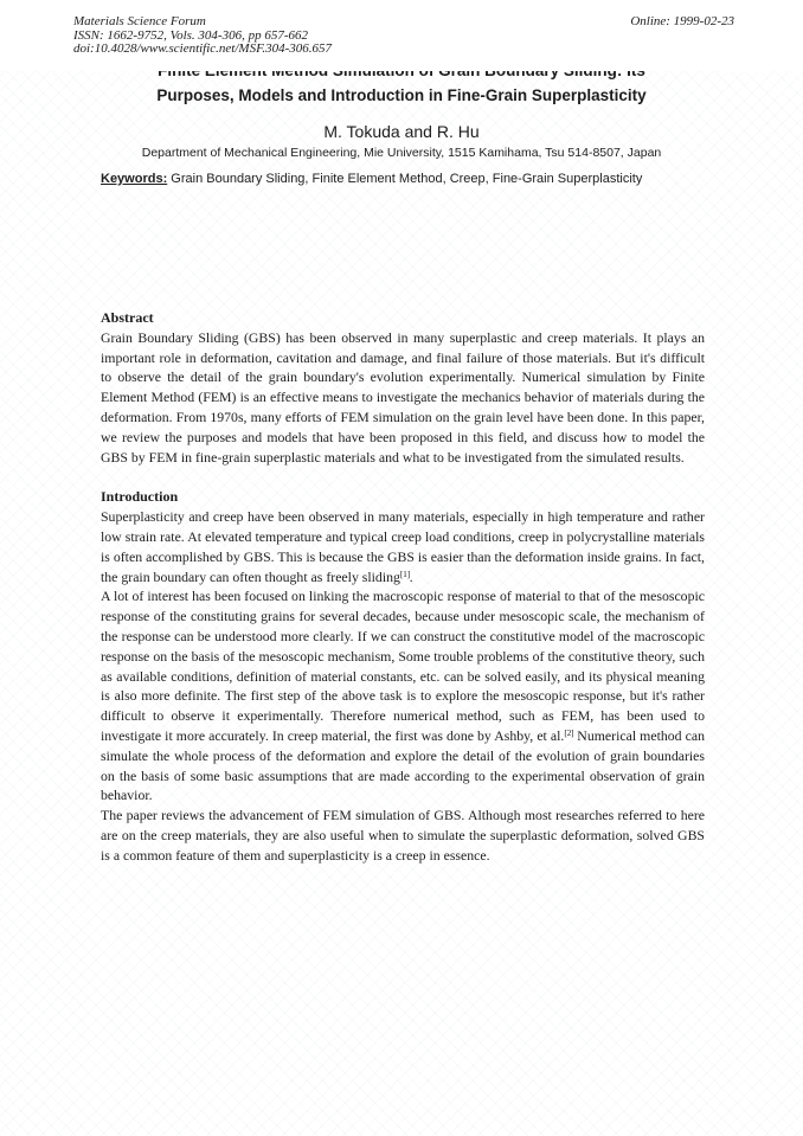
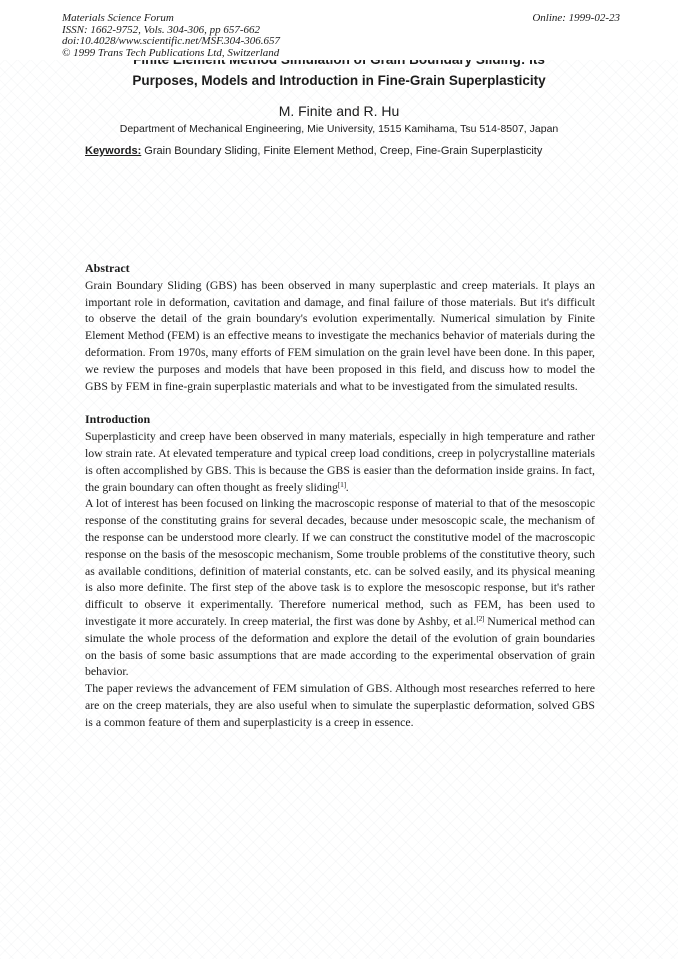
  Purposes, Models and Introduction in Fine-Grain Superplasticity
  Materials Science Forum
  Online: 1999-02-23
  ISSN: 1662-9752, Vols. 304-306, pp 657-662
  doi:10.4028/www.scientific.net/MSF.304-306.657
+ © 1999 Trans Tech Publications Ltd, Switzerland
- M. Tokuda and R. Hu
+ M. Finite and R. Hu
  Department of Mechanical Engineering, Mie University, 1515 Kamihama, Tsu 514-8507, Japan
  Keywords: Grain Boundary Sliding, Finite Element Method, Creep, Fine-Grain Superplasticity
  Abstract
  Grain Boundary Sliding (GBS) has been observed in many superplastic and creep materials. It plays an important role in deformation, cavitation and damage, and final failure of those materials. But it's difficult to observe the detail of the grain boundary's evolution experimentally. Numerical simulation by Finite Element Method (FEM) is an effective means to investigate the mechanics behavior of materials during the deformation. From 1970s, many efforts of FEM simulation on the grain level have been done. In this paper, we review the purposes and models that have been proposed in this field, and discuss how to model the GBS by FEM in fine-grain superplastic materials and what to be investigated from the simulated results.
  Introduction
  Superplasticity and creep have been observed in many materials, especially in high temperature and rather low strain rate. At elevated temperature and typical creep load conditions, creep in polycrystalline materials is often accomplished by GBS. This is because the GBS is easier than the deformation inside grains. In fact, the grain boundary can often thought as freely sliding[1].
  A lot of interest has been focused on linking the macroscopic response of material to that of the mesoscopic response of the constituting grains for several decades, because under mesoscopic scale, the mechanism of the response can be understood more clearly. If we can construct the constitutive model of the macroscopic response on the basis of the mesoscopic mechanism, Some trouble problems of the constitutive theory, such as available conditions, definition of material constants, etc. can be solved easily, and its physical meaning is also more definite. The first step of the above task is to explore the mesoscopic response, but it's rather difficult to observe it experimentally. Therefore numerical method, such as FEM, has been used to investigate it more accurately. In creep material, the first was done by Ashby, et al.[2] Numerical method can simulate the whole process of the deformation and explore the detail of the evolution of grain boundaries on the basis of some basic assumptions that are made according to the experimental observation of grain behavior.
  The paper reviews the advancement of FEM simulation of GBS. Although most researches referred to here are on the creep materials, they are also useful when to simulate the superplastic deformation, solved GBS is a common feature of them and superplasticity is a creep in essence.
